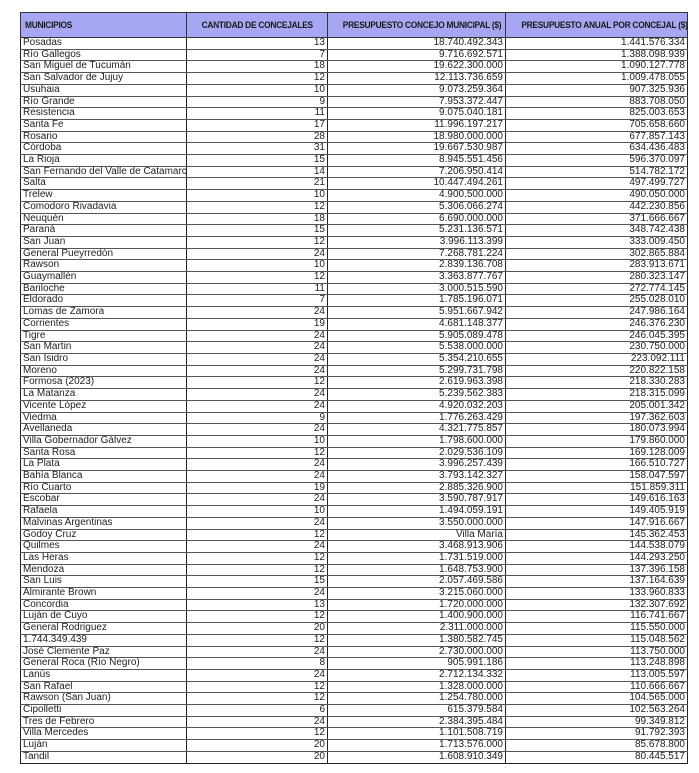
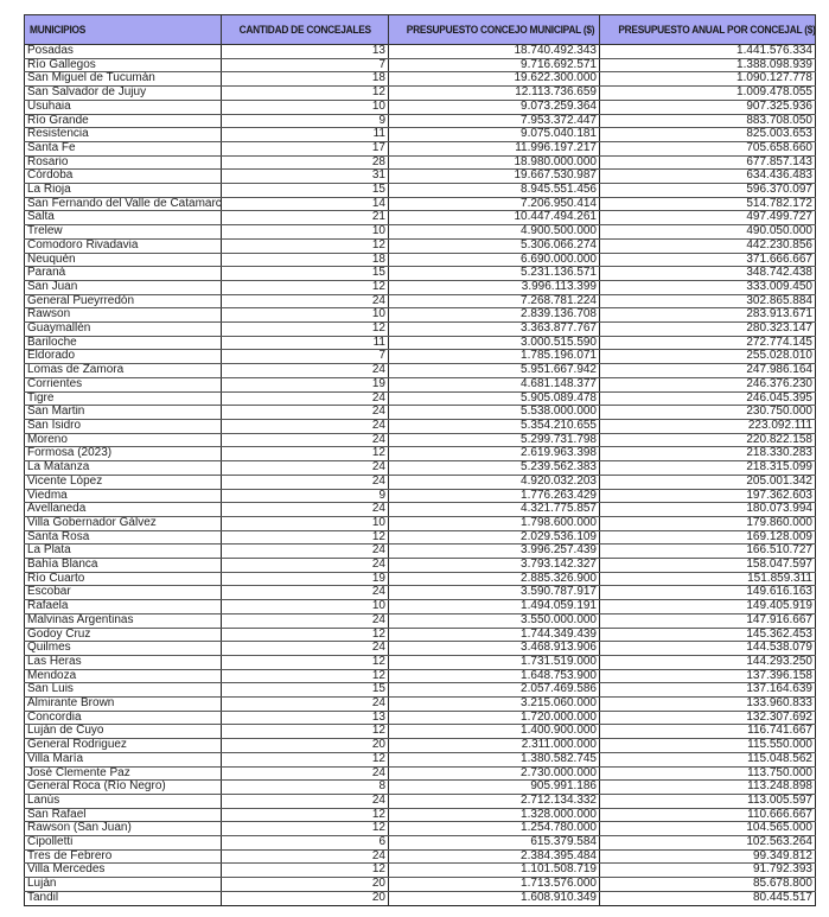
  MUNICIPIOS	CANTIDAD DE CONCEJALES	PRESUPUESTO CONCEJO MUNICIPAL ($)	PRESUPUESTO ANUAL POR CONCEJAL ($)
  Posadas	13	18.740.492.343	1.441.576.334
  Río Gallegos	7	9.716.692.571	1.388.098.939
  San Miguel de Tucumán	18	19.622.300.000	1.090.127.778
  San Salvador de Jujuy	12	12.113.736.659	1.009.478.055
  Usuhaia	10	9.073.259.364	907.325.936
  Río Grande	9	7.953.372.447	883.708.050
  Resistencia	11	9.075.040.181	825.003.653
  Santa Fe	17	11.996.197.217	705.658.660
  Rosario	28	18.980.000.000	677.857.143
  Córdoba	31	19.667.530.987	634.436.483
  La Rioja	15	8.945.551.456	596.370.097
  San Fernando del Valle de Catamarc	14	7.206.950.414	514.782.172
  Salta	21	10.447.494.261	497.499.727
  Trelew	10	4.900.500.000	490.050.000
  Comodoro Rivadavia	12	5.306.066.274	442.230.856
  Neuquén	18	6.690.000.000	371.666.667
  Paraná	15	5.231.136.571	348.742.438
  San Juan	12	3.996.113.399	333.009.450
  General Pueyrredón	24	7.268.781.224	302.865.884
  Rawson	10	2.839.136.708	283.913.671
  Guaymallén	12	3.363.877.767	280.323.147
  Bariloche	11	3.000.515.590	272.774.145
  Eldorado	7	1.785.196.071	255.028.010
  Lomas de Zamora	24	5.951.667.942	247.986.164
  Corrientes	19	4.681.148.377	246.376.230
  Tigre	24	5.905.089.478	246.045.395
  San Martin	24	5.538.000.000	230.750.000
  San Isidro	24	5.354.210.655	223.092.111
  Moreno	24	5.299.731.798	220.822.158
  Formosa (2023)	12	2.619.963.398	218.330.283
  La Matanza	24	5.239.562.383	218.315.099
  Vicente López	24	4.920.032.203	205.001.342
  Viedma	9	1.776.263.429	197.362.603
  Avellaneda	24	4.321.775.857	180.073.994
  Villa Gobernador Gálvez	10	1.798.600.000	179.860.000
  Santa Rosa	12	2.029.536.109	169.128.009
  La Plata	24	3.996.257.439	166.510.727
  Bahía Blanca	24	3.793.142.327	158.047.597
  Río Cuarto	19	2.885.326.900	151.859.311
  Escobar	24	3.590.787.917	149.616.163
  Rafaela	10	1.494.059.191	149.405.919
  Malvinas Argentinas	24	3.550.000.000	147.916.667
- Godoy Cruz	12	Villa María	145.362.453
+ Godoy Cruz	12	1.744.349.439	145.362.453
  Quilmes	24	3.468.913.906	144.538.079
  Las Heras	12	1.731.519.000	144.293.250
  Mendoza	12	1.648.753.900	137.396.158
  San Luis	15	2.057.469.586	137.164.639
  Almirante Brown	24	3.215.060.000	133.960.833
  Concordia	13	1.720.000.000	132.307.692
  Luján de Cuyo	12	1.400.900.000	116.741.667
  General Rodriguez	20	2.311.000.000	115.550.000
- 1.744.349.439	12	1.380.582.745	115.048.562
+ Villa María	12	1.380.582.745	115.048.562
  José Clemente Paz	24	2.730.000.000	113.750.000
  General Roca (Río Negro)	8	905.991.186	113.248.898
  Lanús	24	2.712.134.332	113.005.597
  San Rafael	12	1.328.000.000	110.666.667
  Rawson (San Juan)	12	1.254.780.000	104.565.000
  Cipolletti	6	615.379.584	102.563.264
  Tres de Febrero	24	2.384.395.484	99.349.812
  Villa Mercedes	12	1.101.508.719	91.792.393
  Luján	20	1.713.576.000	85.678.800
  Tandil	20	1.608.910.349	80.445.517
